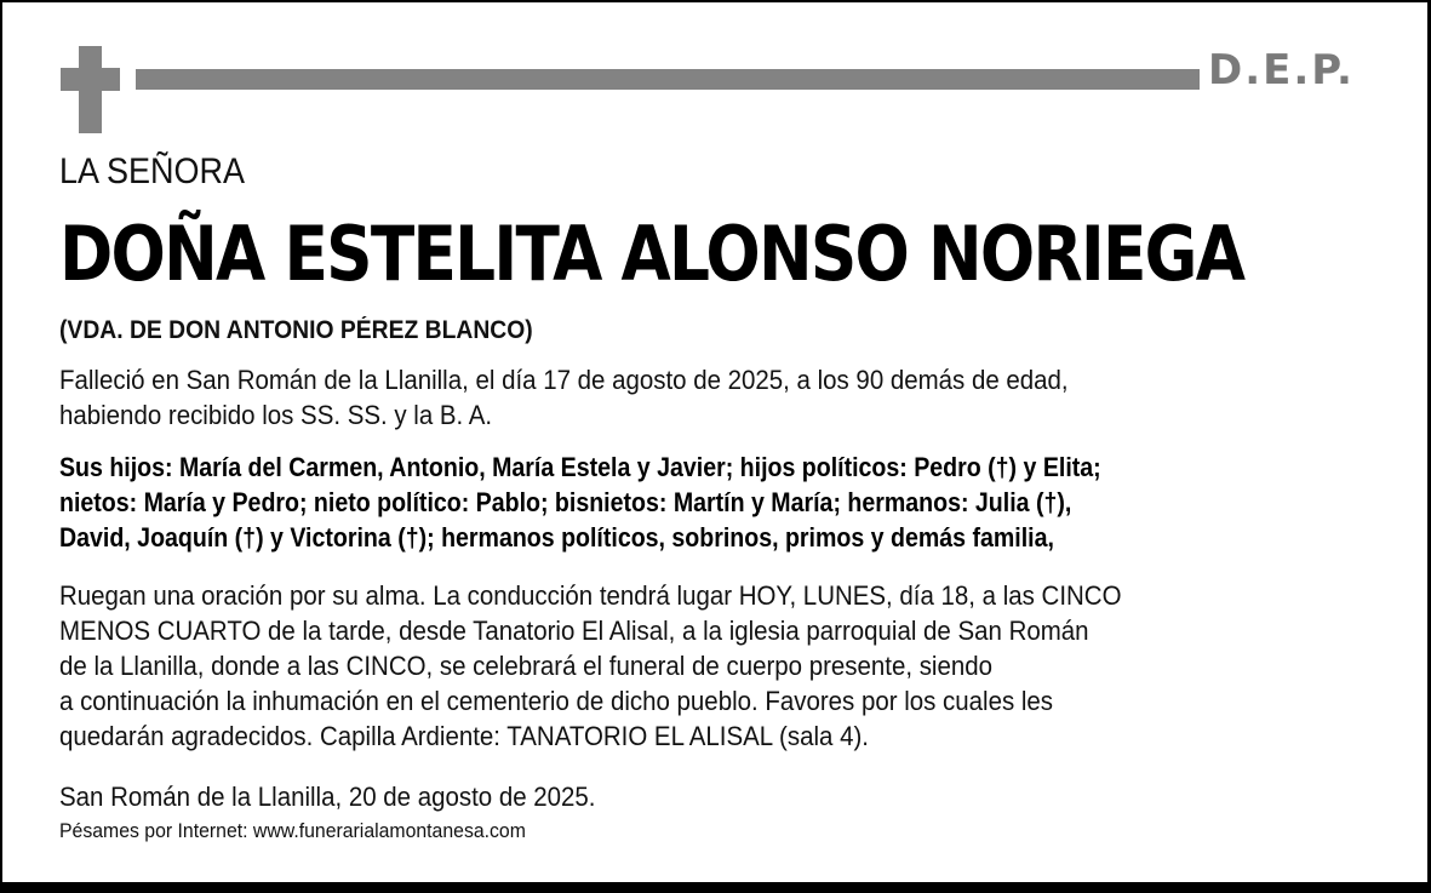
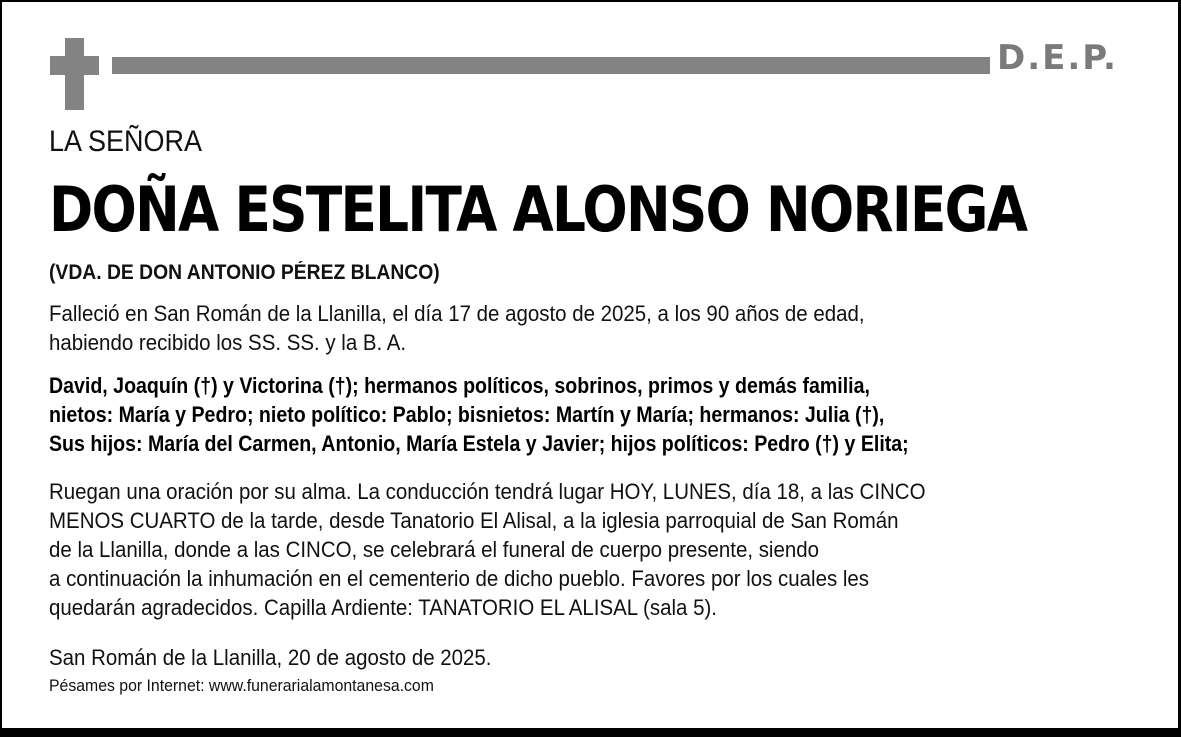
  D.E.P.
  LA SEÑORA
  DOÑA ESTELITA ALONSO NORIEGA
  (VDA. DE DON ANTONIO PÉREZ BLANCO)
- Falleció en San Román de la Llanilla, el día 17 de agosto de 2025, a los 90 demás de edad,
+ Falleció en San Román de la Llanilla, el día 17 de agosto de 2025, a los 90 años de edad,
  habiendo recibido los SS. SS. y la B. A.
- Sus hijos: María del Carmen, Antonio, María Estela y Javier; hijos políticos: Pedro (†) y Elita;
+ David, Joaquín (†) y Victorina (†); hermanos políticos, sobrinos, primos y demás familia,
  nietos: María y Pedro; nieto político: Pablo; bisnietos: Martín y María; hermanos: Julia (†),
- David, Joaquín (†) y Victorina (†); hermanos políticos, sobrinos, primos y demás familia,
+ Sus hijos: María del Carmen, Antonio, María Estela y Javier; hijos políticos: Pedro (†) y Elita;
  Ruegan una oración por su alma. La conducción tendrá lugar HOY, LUNES, día 18, a las CINCO
  MENOS CUARTO de la tarde, desde Tanatorio El Alisal, a la iglesia parroquial de San Román
  de la Llanilla, donde a las CINCO, se celebrará el funeral de cuerpo presente, siendo
  a continuación la inhumación en el cementerio de dicho pueblo. Favores por los cuales les
- quedarán agradecidos. Capilla Ardiente: TANATORIO EL ALISAL (sala 4).
+ quedarán agradecidos. Capilla Ardiente: TANATORIO EL ALISAL (sala 5).
  San Román de la Llanilla, 20 de agosto de 2025.
  Pésames por Internet: www.funerarialamontanesa.com
